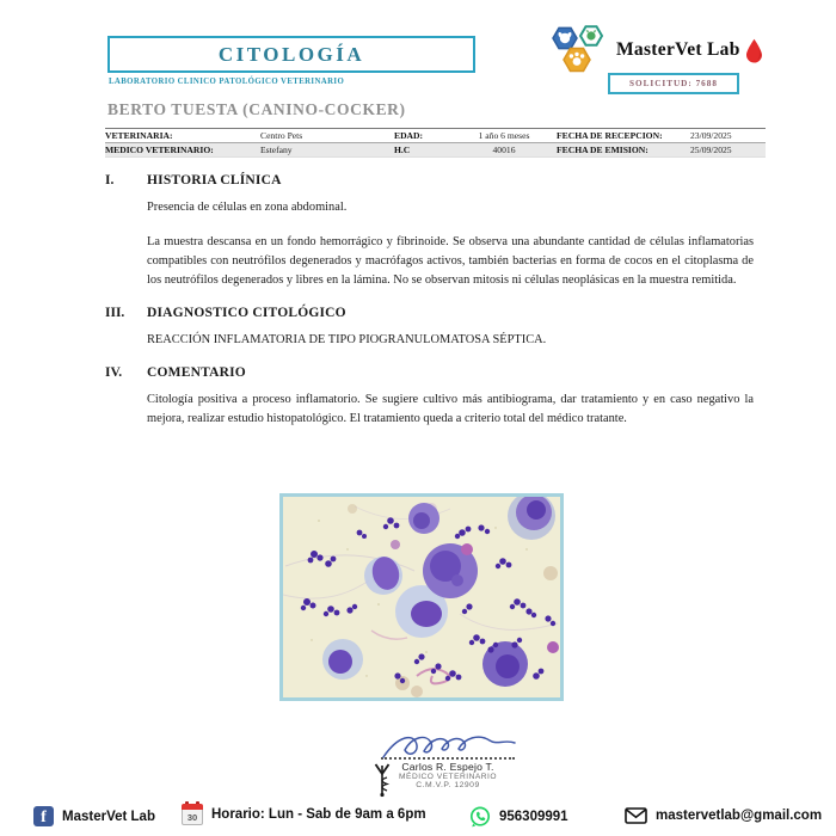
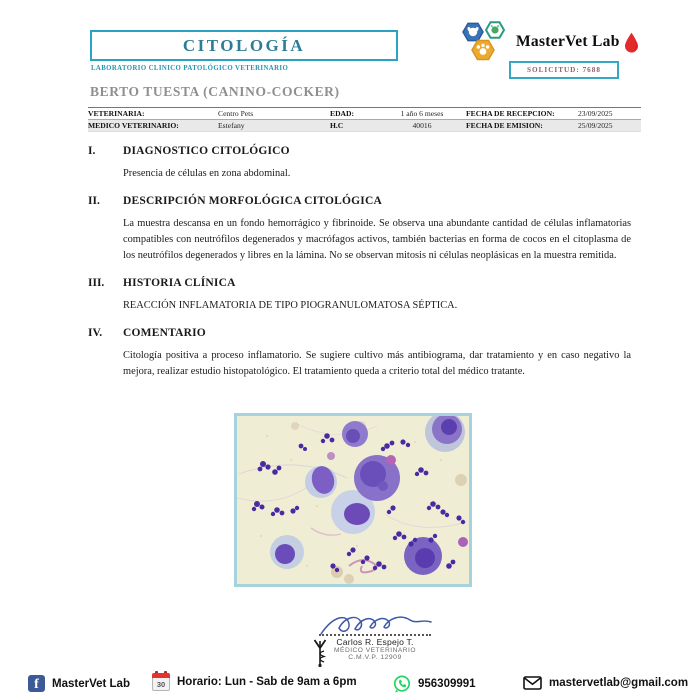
  CITOLOGÍA
  MasterVet Lab
  SOLICITUD: 7688
  BERTO TUESTA (CANINO-COCKER)
  VETERINARIA:
  Centro Pets
  EDAD:
  1 año 6 meses
  FECHA DE RECEPCION:
  23/09/2025
  MEDICO VETERINARIO:
  Estefany
  H.C
  40016
  FECHA DE EMISION:
  25/09/2025
  I.
- HISTORIA CLÍNICA
+ DIAGNOSTICO CITOLÓGICO
  Presencia de células en zona abdominal.
+ II.
+ DESCRIPCIÓN MORFOLÓGICA CITOLÓGICA
  La muestra descansa en un fondo hemorrágico y fibrinoide. Se observa una abundante cantidad de células inflamatorias compatibles con neutrófilos degenerados y macrófagos activos, también bacterias en forma de cocos en el citoplasma de los neutrófilos degenerados y libres en la lámina. No se observan mitosis ni células neoplásicas en la muestra remitida.
  III.
- DIAGNOSTICO CITOLÓGICO
+ HISTORIA CLÍNICA
  REACCIÓN INFLAMATORIA DE TIPO PIOGRANULOMATOSA SÉPTICA.
  IV.
  COMENTARIO
  Citología positiva a proceso inflamatorio. Se sugiere cultivo más antibiograma, dar tratamiento y en caso negativo la mejora, realizar estudio histopatológico. El tratamiento queda a criterio total del médico tratante.
  Carlos R. Espejo T.
  f
  MasterVet Lab
  30
  Horario: Lun - Sab de 9am a 6pm
  956309991
  mastervetlab@gmail.com
